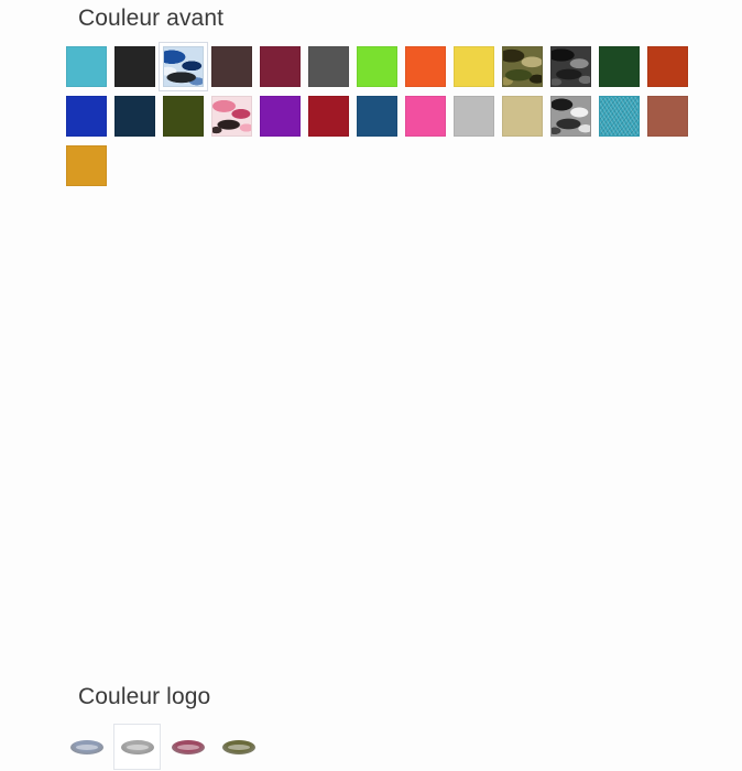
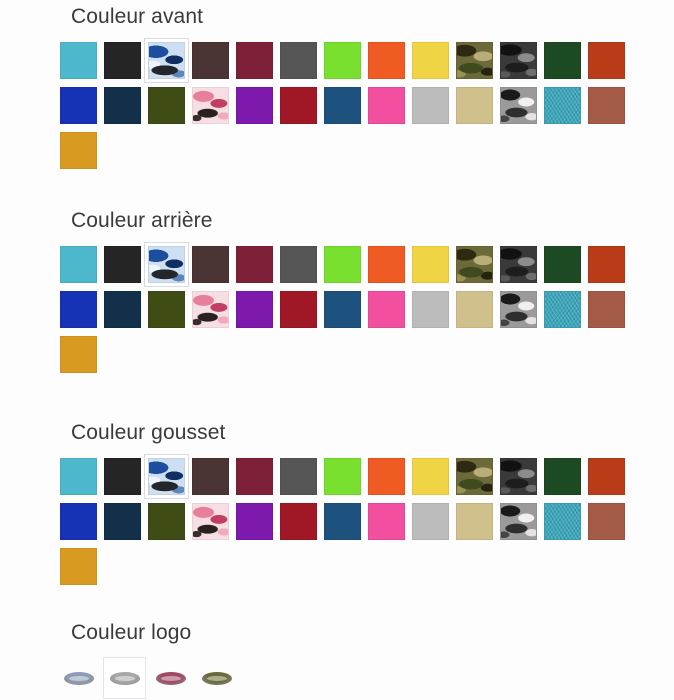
  Couleur avant
+ Couleur arrière
+ Couleur gousset
  Couleur logo
